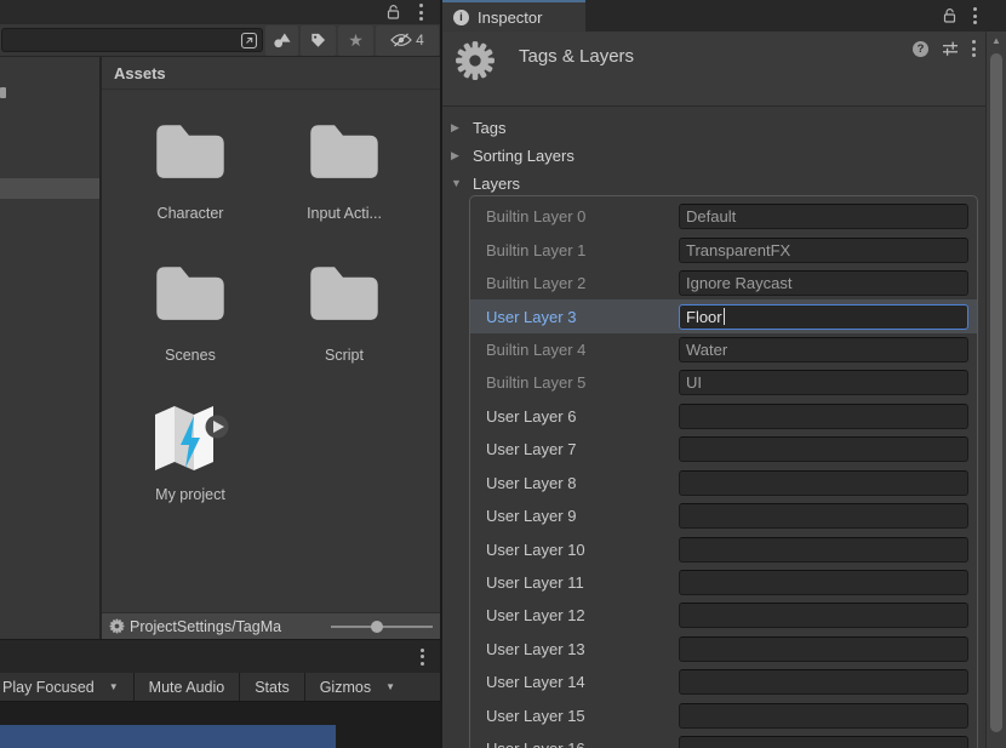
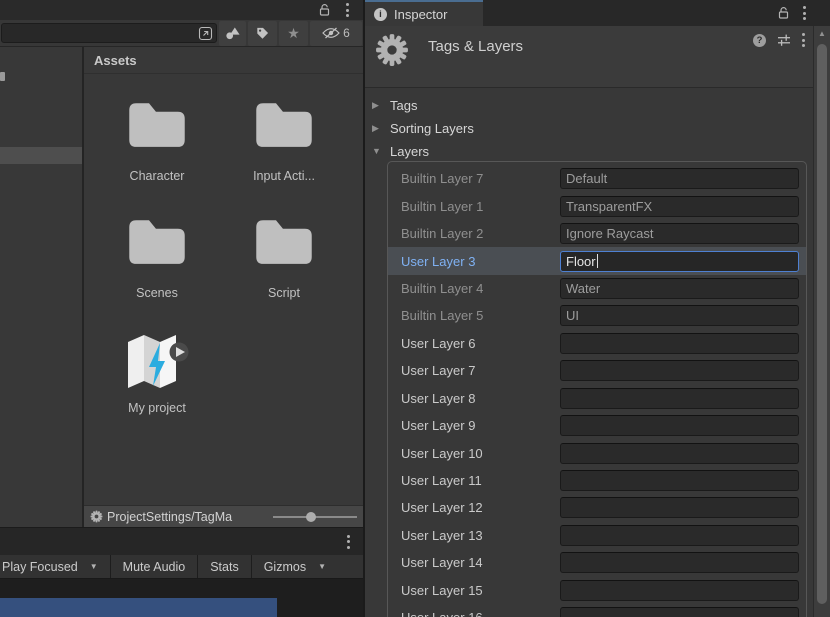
  ★
- 4
+ 6
  Assets
  Character
  Input Acti...
  Scenes
  Script
  My project
  ProjectSettings/TagMa
  Play Focused
  ▼
  Mute Audio
  Stats
  Gizmos
  ▼
  i
  Inspector
  Tags & Layers
  ?
  ▶
  Tags
  ▶
  Sorting Layers
  ▼
  Layers
- Builtin Layer 0
+ Builtin Layer 7
  Default
  Builtin Layer 1
  TransparentFX
  Builtin Layer 2
  Ignore Raycast
  User Layer 3
  Floor
  Builtin Layer 4
  Water
  Builtin Layer 5
  UI
  User Layer 6
  User Layer 7
  User Layer 8
  User Layer 9
  User Layer 10
  User Layer 11
  User Layer 12
  User Layer 13
  User Layer 14
  User Layer 15
  ▲
